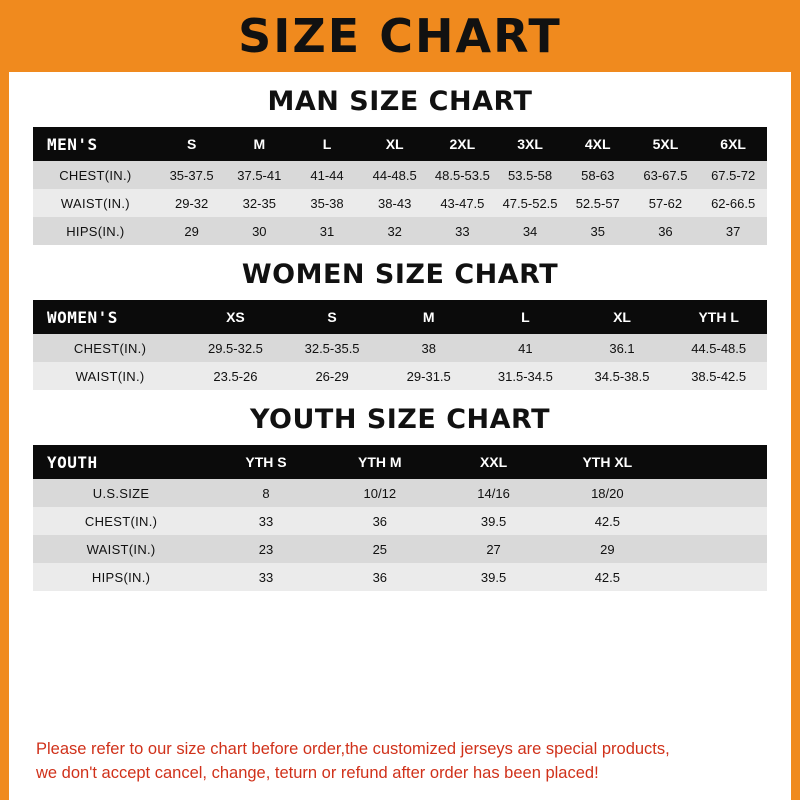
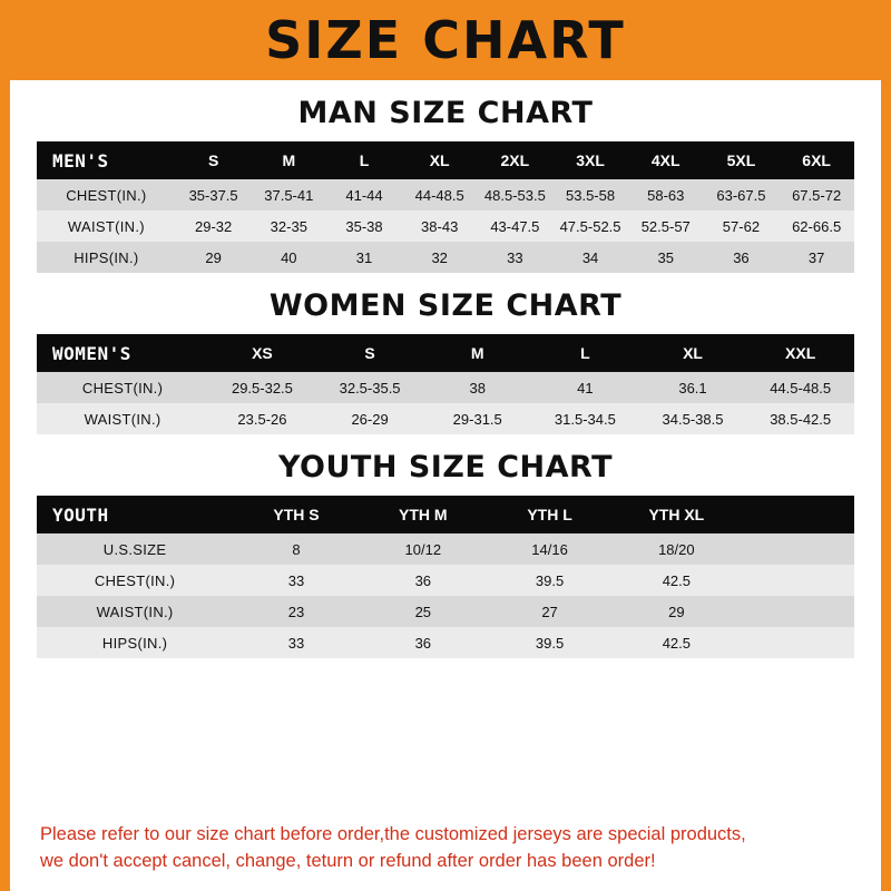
  SIZE CHART
  MAN SIZE CHART
  MEN'S	S	M	L	XL	2XL	3XL	4XL	5XL	6XL
  CHEST(IN.)	35-37.5	37.5-41	41-44	44-48.5	48.5-53.5	53.5-58	58-63	63-67.5	67.5-72
  WAIST(IN.)	29-32	32-35	35-38	38-43	43-47.5	47.5-52.5	52.5-57	57-62	62-66.5
- HIPS(IN.)	29	30	31	32	33	34	35	36	37
+ HIPS(IN.)	29	40	31	32	33	34	35	36	37
  WOMEN SIZE CHART
- WOMEN'S	XS	S	M	L	XL	YTH L
+ WOMEN'S	XS	S	M	L	XL	XXL
  CHEST(IN.)	29.5-32.5	32.5-35.5	38	41	36.1	44.5-48.5
  WAIST(IN.)	23.5-26	26-29	29-31.5	31.5-34.5	34.5-38.5	38.5-42.5
  YOUTH SIZE CHART
- YOUTH	YTH S	YTH M	XXL	YTH XL
+ YOUTH	YTH S	YTH M	YTH L	YTH XL
  U.S.SIZE	8	10/12	14/16	18/20
  CHEST(IN.)	33	36	39.5	42.5
  WAIST(IN.)	23	25	27	29
  HIPS(IN.)	33	36	39.5	42.5
  Please refer to our size chart before order,the customized jerseys are special products,
- we don't accept cancel, change, teturn or refund after order has been placed!
+ we don't accept cancel, change, teturn or refund after order has been order!
